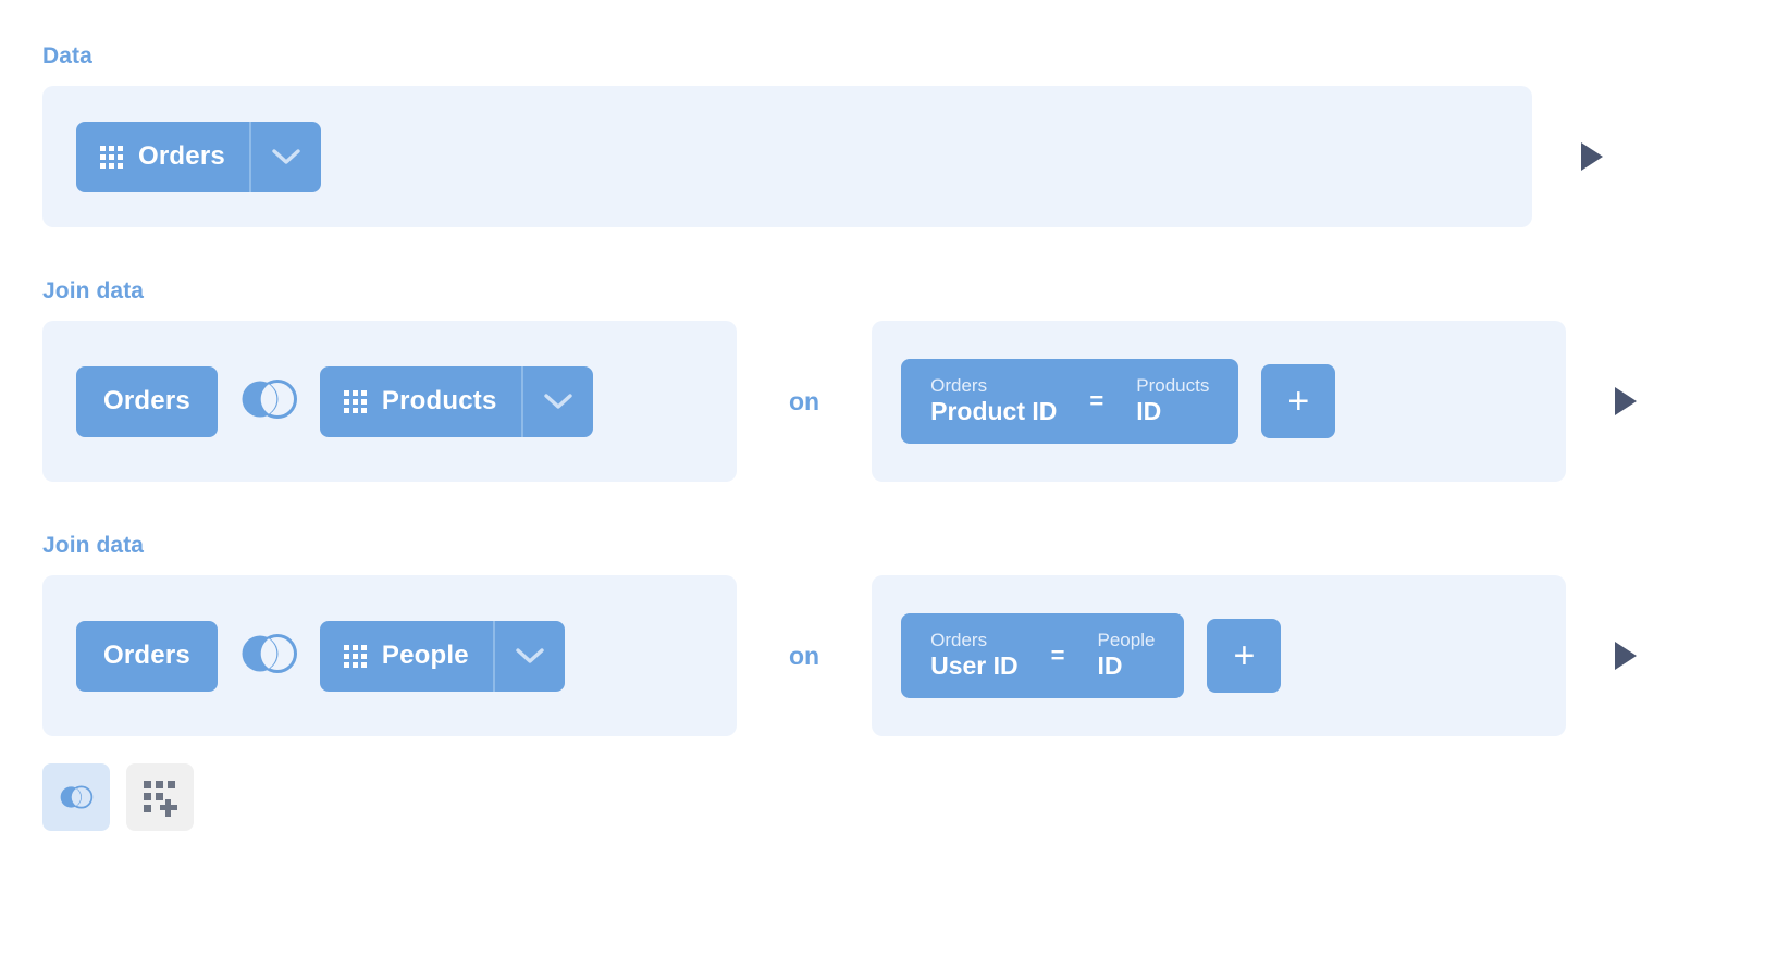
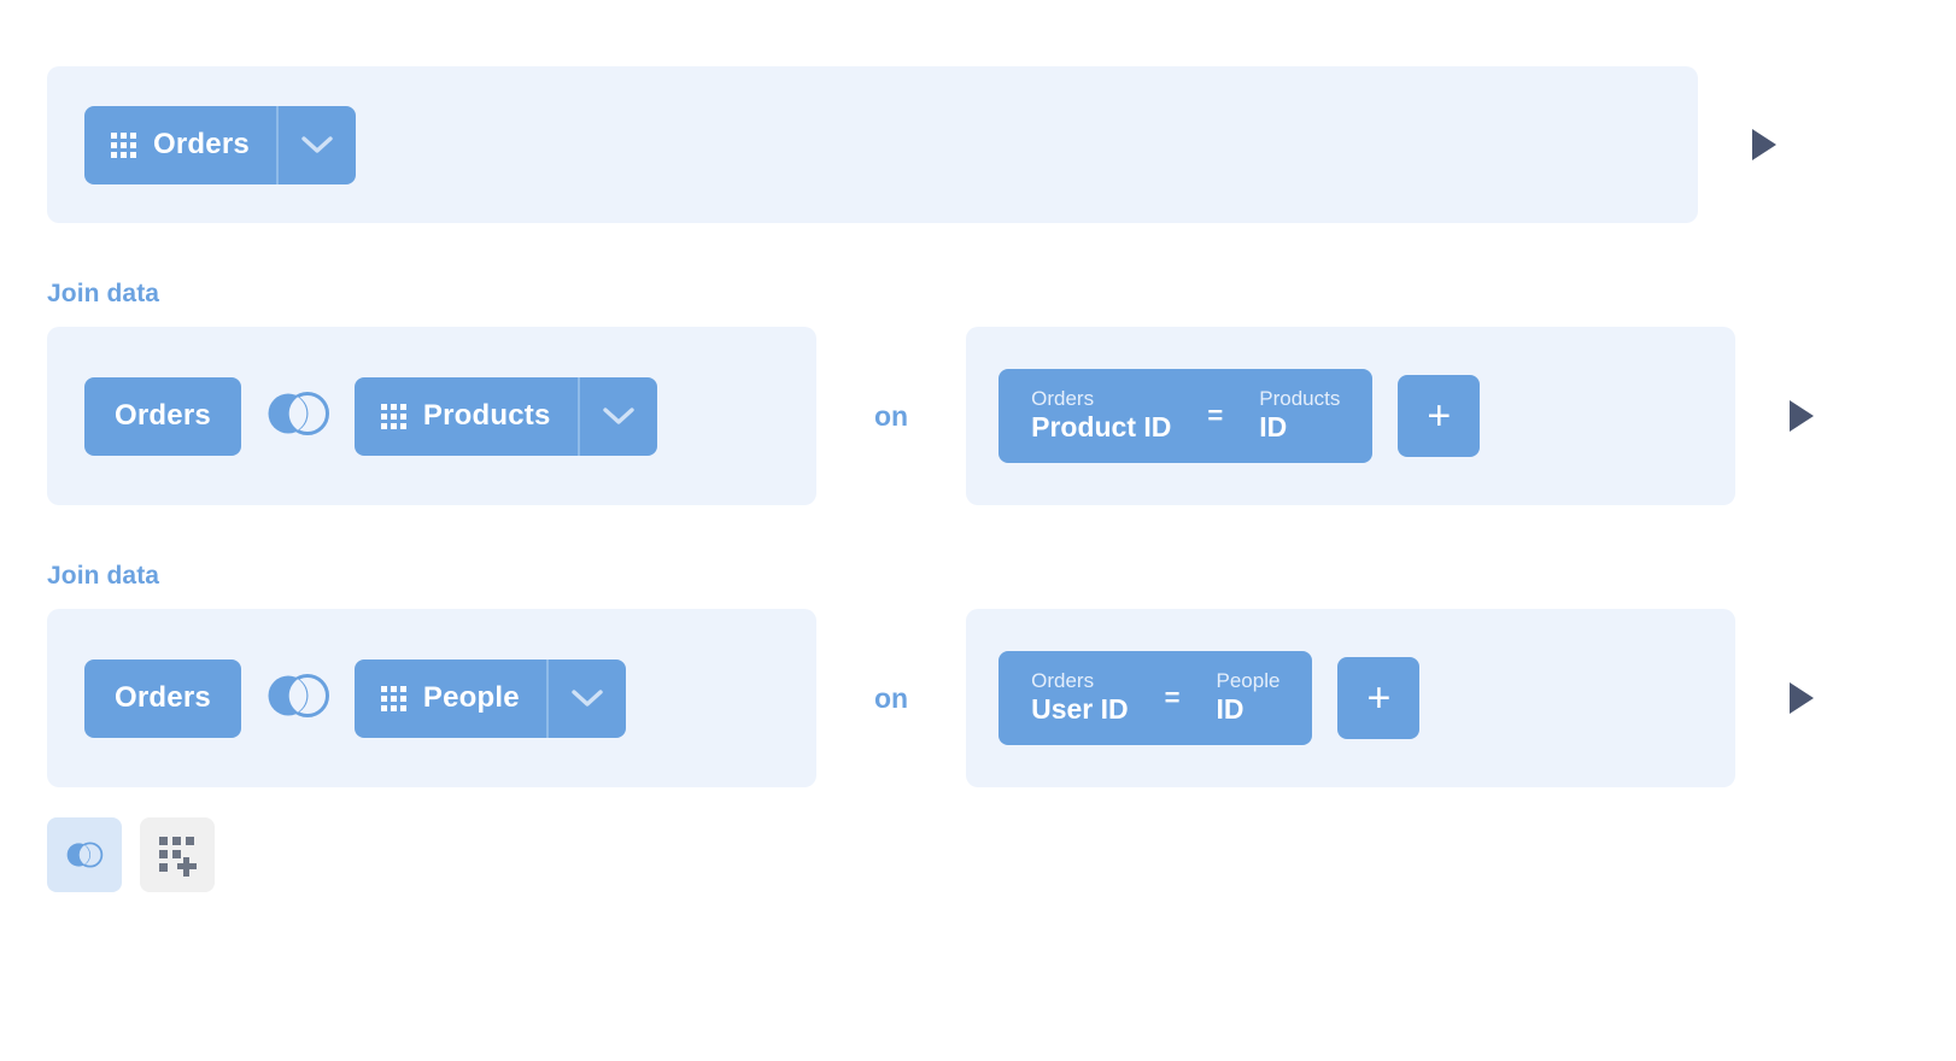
- Data
  Orders
  Join data
  Orders
  Products
  on
  Orders
  Product ID
  =
  Products
  ID
  +
  Join data
  Orders
  People
  on
  Orders
  User ID
  =
  People
  ID
  +
